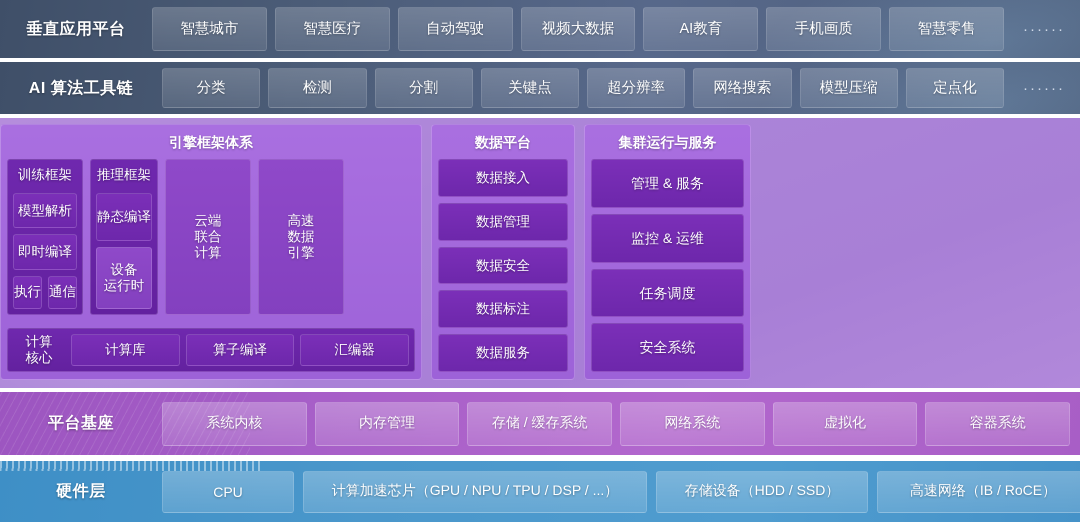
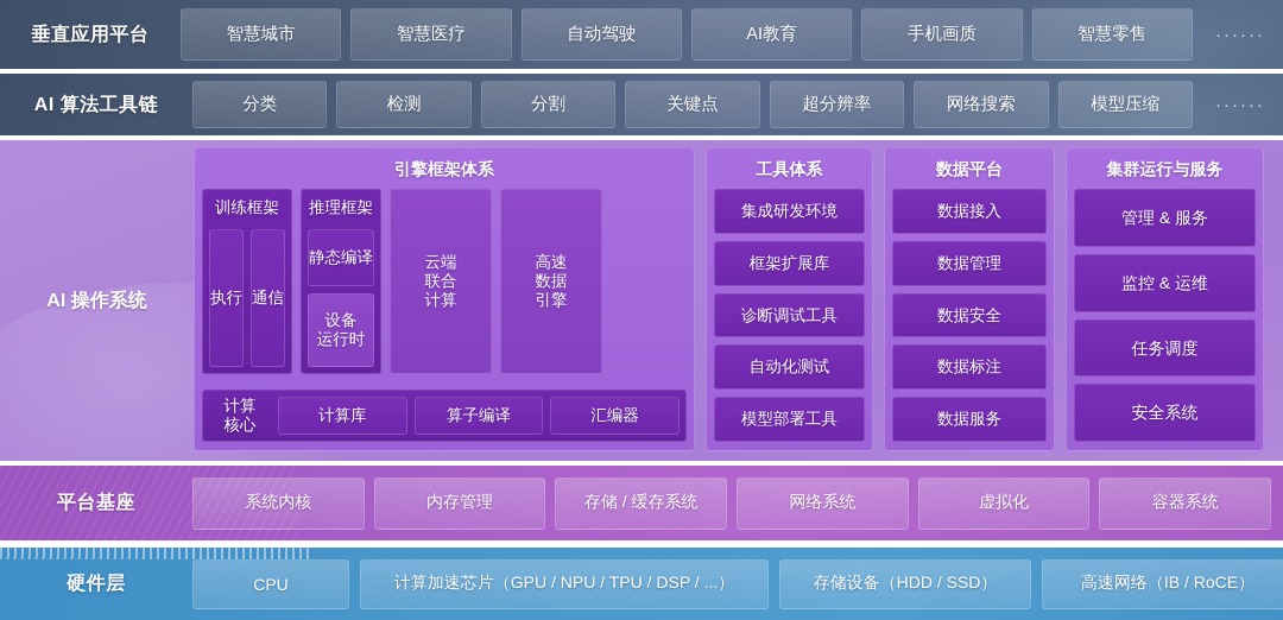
  垂直应用平台
  智慧城市
  智慧医疗
  自动驾驶
- 视频大数据
  AI教育
  手机画质
  智慧零售
  ······
  AI 算法工具链
  分类
  检测
  分割
  关键点
  超分辨率
  网络搜索
  模型压缩
- 定点化
  ······
+ AI 操作系统
  引擎框架体系
  训练框架
- 模型解析
- 即时编译
  执行
  通信
  推理框架
  静态编译
  设备
  运行时
  云端
  联合
  计算
  高速
  数据
  引擎
  计算
  核心
  计算库
  算子编译
  汇编器
+ 工具体系
+ 集成研发环境
+ 框架扩展库
+ 诊断调试工具
+ 自动化测试
+ 模型部署工具
  数据平台
  数据接入
  数据管理
  数据安全
  数据标注
  数据服务
  集群运行与服务
  管理 & 服务
  监控 & 运维
  任务调度
  安全系统
  平台基座
  系统内核
  内存管理
  存储 / 缓存系统
  网络系统
  虚拟化
  容器系统
  硬件层
  CPU
  计算加速芯片（GPU / NPU / TPU / DSP / ...）
  存储设备（HDD / SSD）
  高速网络（IB / RoCE）
